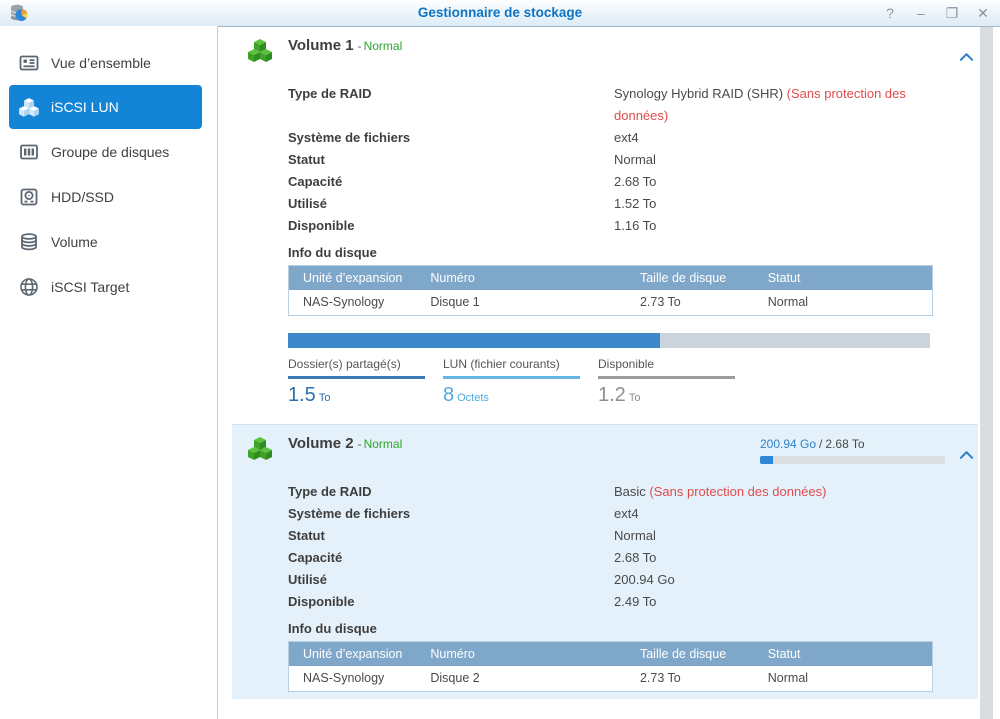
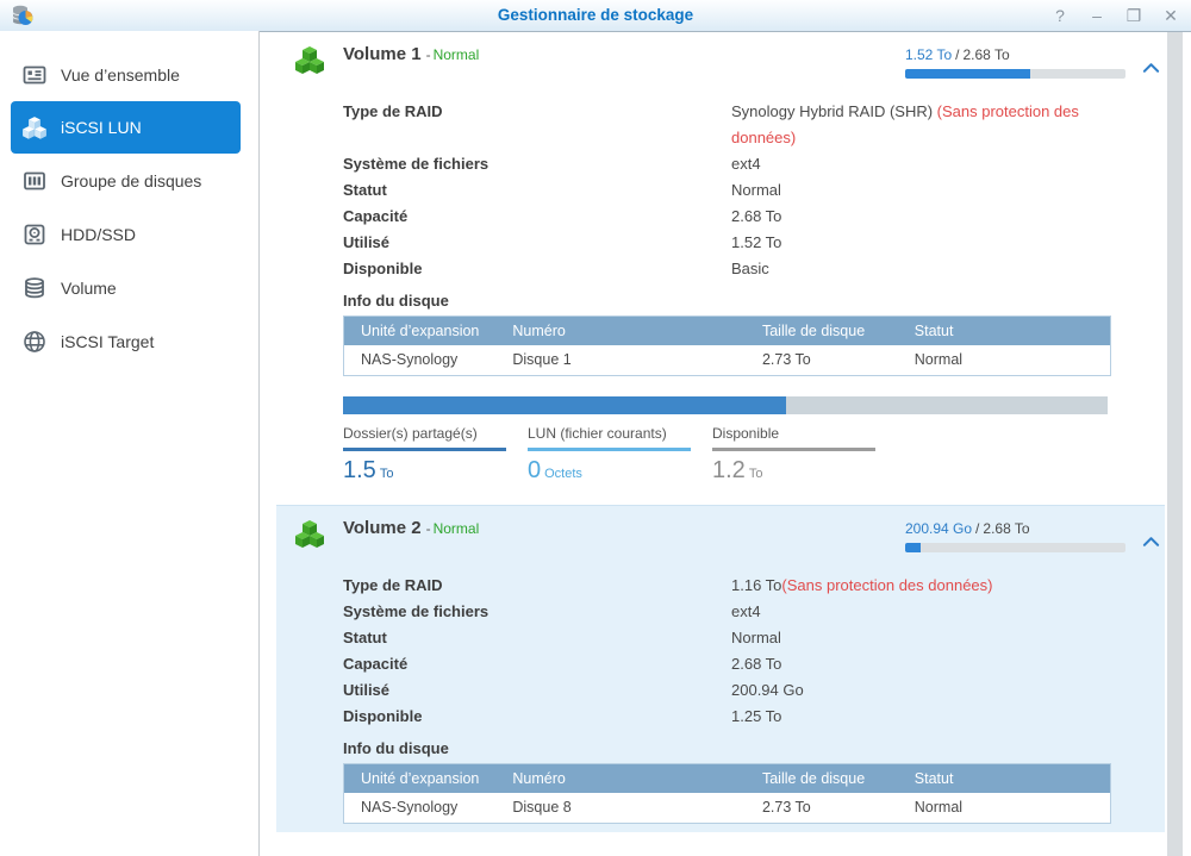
  Gestionnaire de stockage
  ?
  –
  ❐
  ✕
  Vue d’ensemble
  iSCSI LUN
  Groupe de disques
  HDD/SSD
  Volume
  iSCSI Target
  Volume 1 - Normal
+ 1.52 To / 2.68 To
  Type de RAID
  Synology Hybrid RAID (SHR) (Sans protection des données)
  Système de fichiers
  ext4
  Statut
  Normal
  Capacité
  2.68 To
  Utilisé
  1.52 To
  Disponible
- 1.16 To
+ Basic
  Info du disque
  Unité d’expansion	Numéro	Taille de disque	Statut
  NAS-Synology	Disque 1	2.73 To	Normal
  Dossier(s) partagé(s)
  1.5 To
  LUN (fichier courants)
- 8 Octets
+ 0 Octets
  Disponible
  1.2 To
  Volume 2 - Normal
  200.94 Go / 2.68 To
  Type de RAID
- Basic (Sans protection des données)
+ 1.16 To(Sans protection des données)
  Système de fichiers
  ext4
  Statut
  Normal
  Capacité
  2.68 To
  Utilisé
  200.94 Go
  Disponible
- 2.49 To
+ 1.25 To
  Info du disque
  Unité d’expansion	Numéro	Taille de disque	Statut
- NAS-Synology	Disque 2	2.73 To	Normal
+ NAS-Synology	Disque 8	2.73 To	Normal
